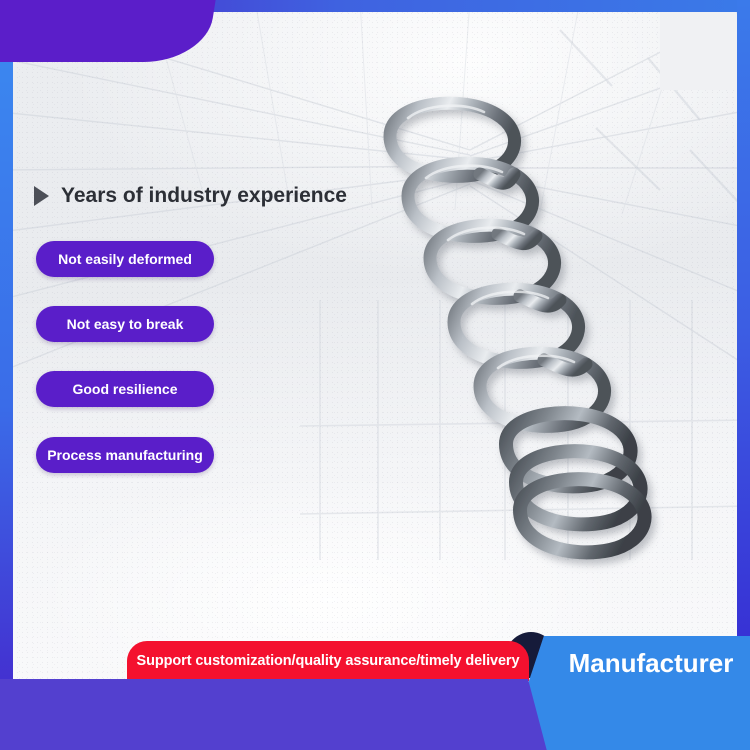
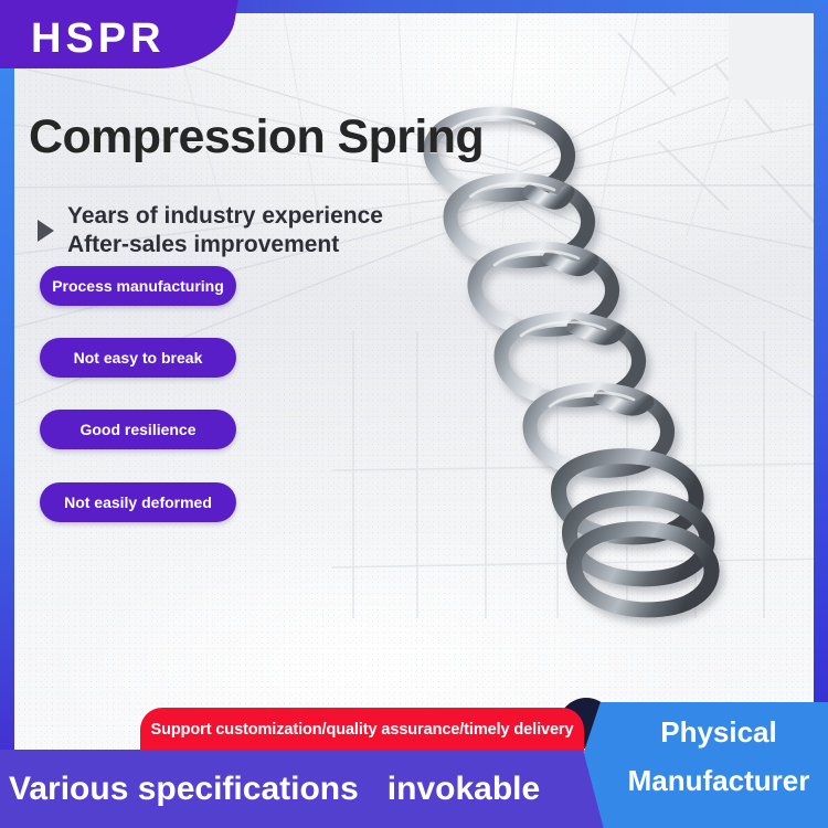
+ HSPR
+ Compression Spring
  Years of industry experience
+ After-sales improvement
- Not easily deformed
+ Process manufacturing
  Not easy to break
  Good resilience
- Process manufacturing
+ Not easily deformed
  Support customization/quality assurance/timely delivery
+ Physical
  Manufacturer
+ Various specifications
+ invokable
